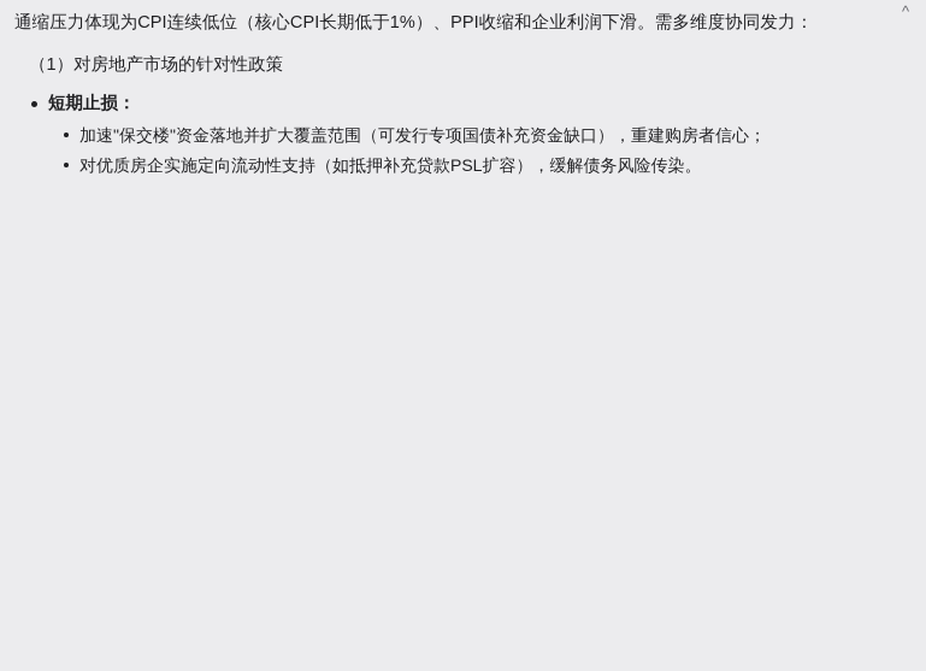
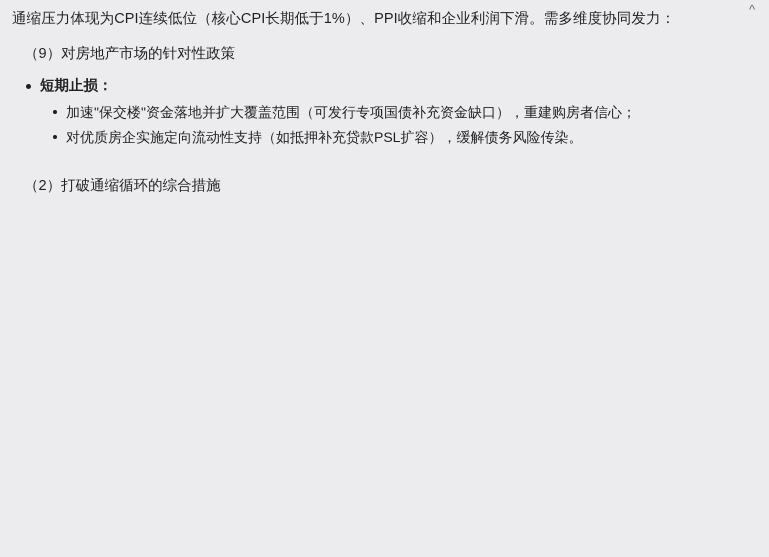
  ^
  通缩压力体现为CPI连续低位（核心CPI长期低于1%）、PPI收缩和企业利润下滑。需多维度协同发力：
- （1）对房地产市场的针对性政策
+ （9）对房地产市场的针对性政策
  短期止损：
  加速"保交楼"资金落地并扩大覆盖范围（可发行专项国债补充资金缺口），重建购房者信心；
  对优质房企实施定向流动性支持（如抵押补充贷款PSL扩容），缓解债务风险传染。
+ （2）打破通缩循环的综合措施
